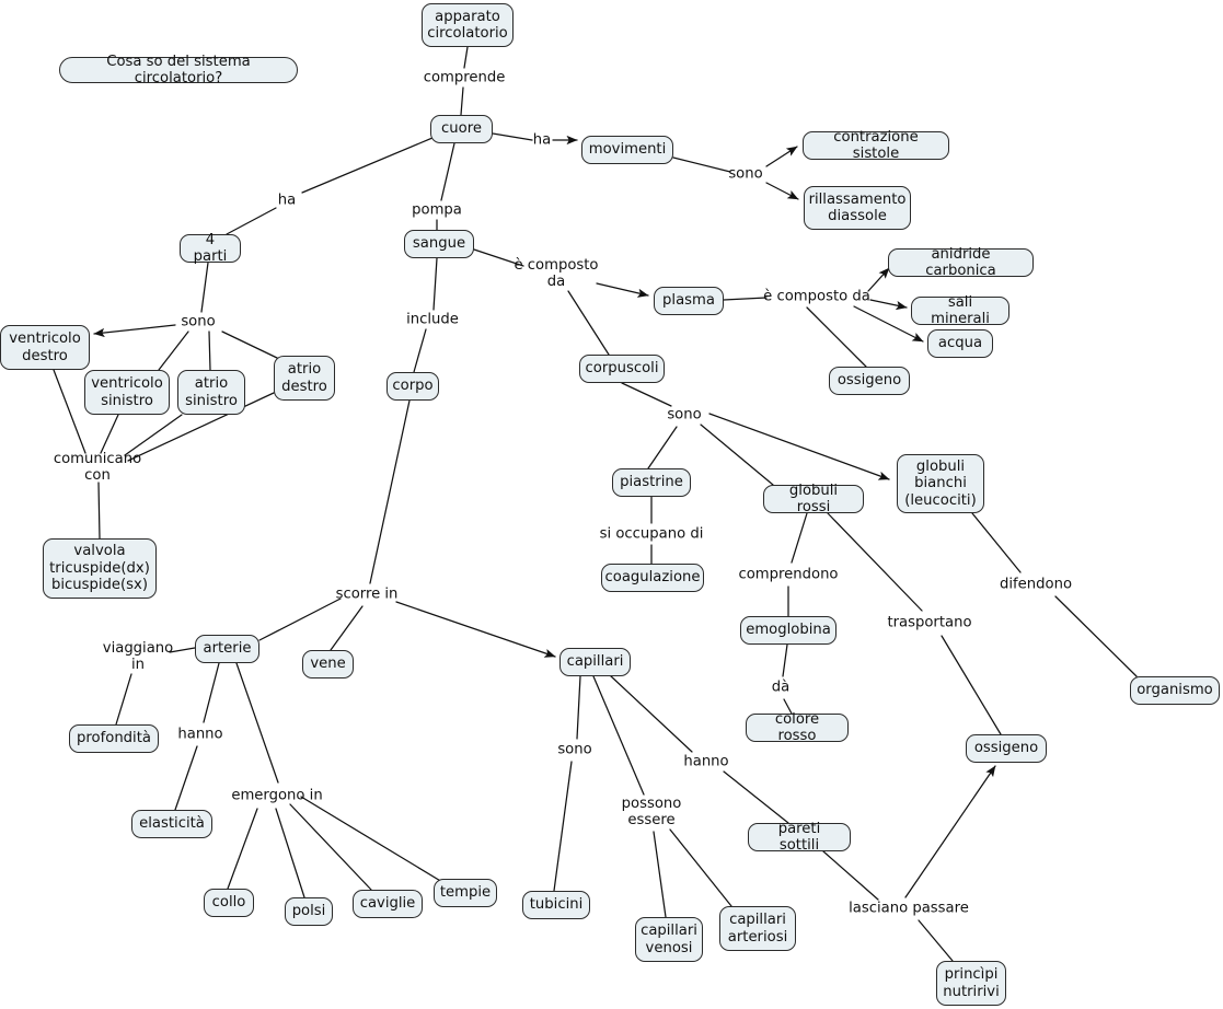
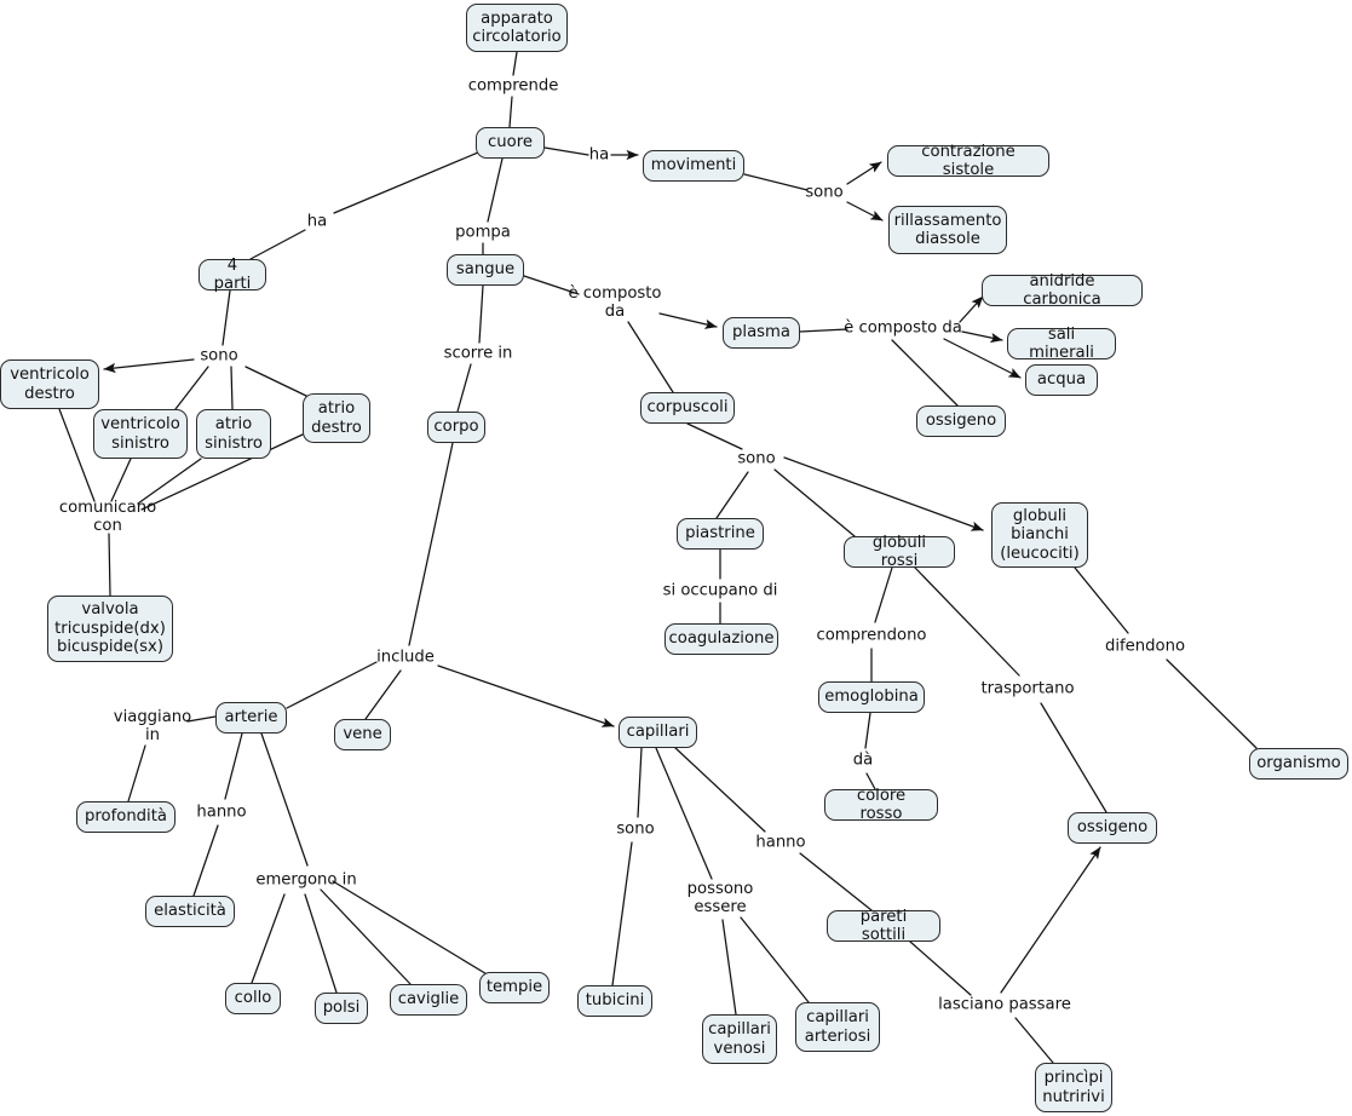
- Cosa so del sistema circolatorio?
  apparato
  circolatorio
  cuore
  movimenti
  contrazione sistole
  rillassamento
  diassole
  4 parti
  sangue
  plasma
  anidride carbonica
  sali minerali
  acqua
  ossigeno
  ventricolo
  destro
  ventricolo
  sinistro
  atrio
  sinistro
  atrio
  destro
  valvola
  tricuspide(dx)
  bicuspide(sx)
  corpuscoli
  corpo
  piastrine
  coagulazione
  globuli rossi
  globuli
  bianchi
  (leucociti)
  emoglobina
  colore rosso
  organismo
  ossigeno
  arterie
  vene
  capillari
  profondità
  elasticità
  collo
  polsi
  caviglie
  tempie
  tubicini
  capillari
  venosi
  capillari
  arteriosi
  pareti sottili
  princìpi
  nutririvi
  comprende
  ha
  sono
  ha
  pompa
  è composto
  da
  è composto da
  sono
- include
+ scorre in
  sono
  comunicano
  con
  si occupano di
  comprendono
  difendono
- scorre in
+ include
  trasportano
  viaggiano
  in
  dà
  hanno
  sono
  hanno
  emergono in
  possono
  essere
  lasciano passare
